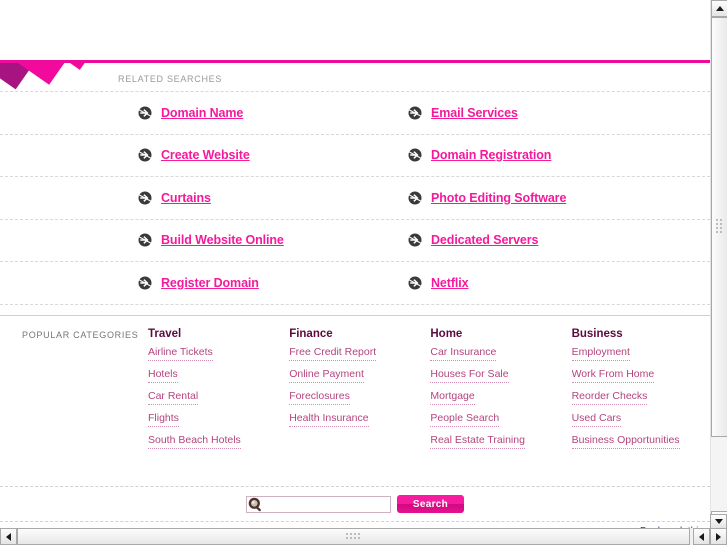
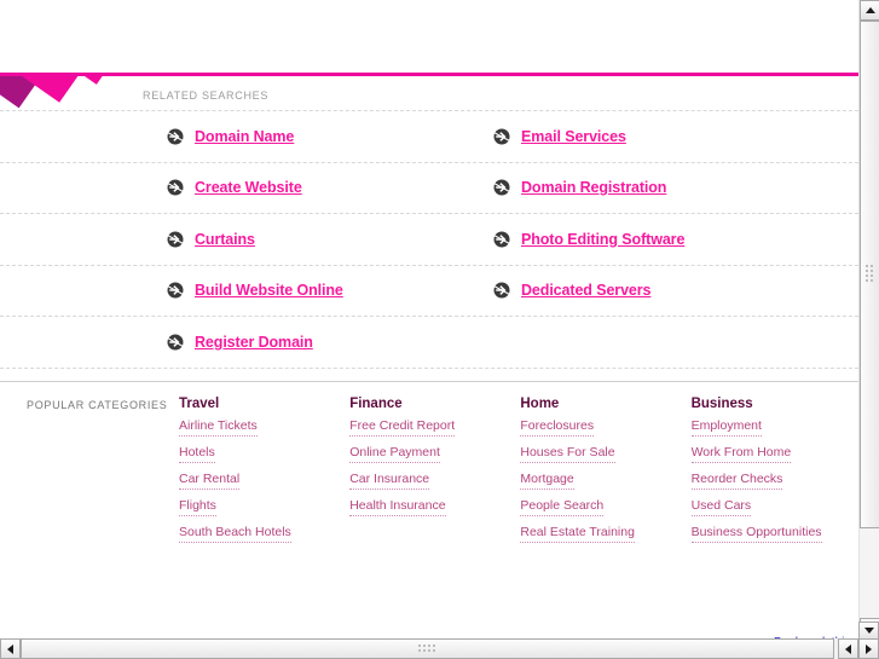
  RELATED SEARCHES
  Domain Name
  Email Services
  Create Website
  Domain Registration
  Curtains
  Photo Editing Software
  Build Website Online
  Dedicated Servers
  Register Domain
- Netflix
  POPULAR CATEGORIES
  Travel
  Airline Tickets
  Hotels
  Car Rental
  Flights
  South Beach Hotels
  Finance
  Free Credit Report
  Online Payment
- Foreclosures
+ Car Insurance
  Health Insurance
  Home
- Car Insurance
+ Foreclosures
  Houses For Sale
  Mortgage
  People Search
  Real Estate Training
  Business
  Employment
  Work From Home
  Reorder Checks
  Used Cars
  Business Opportunities
- Search
